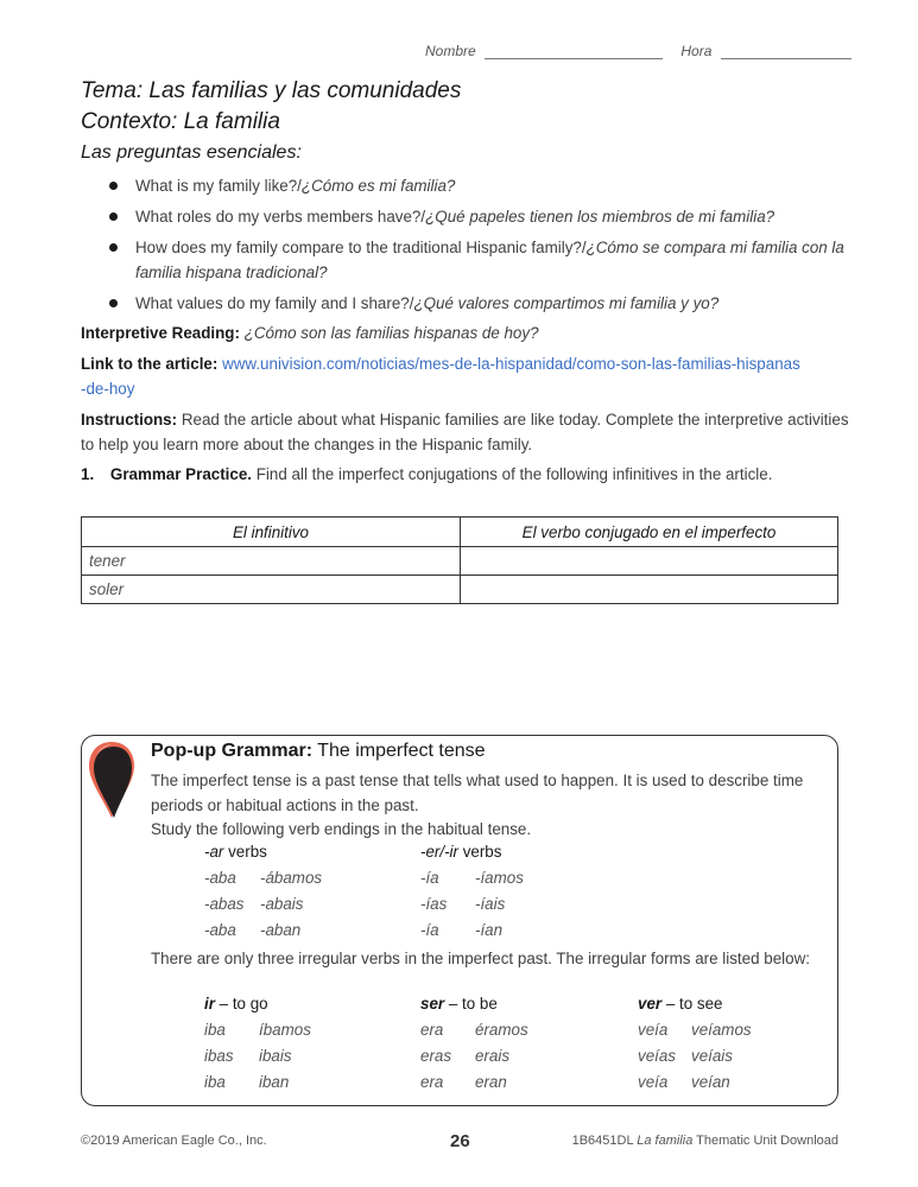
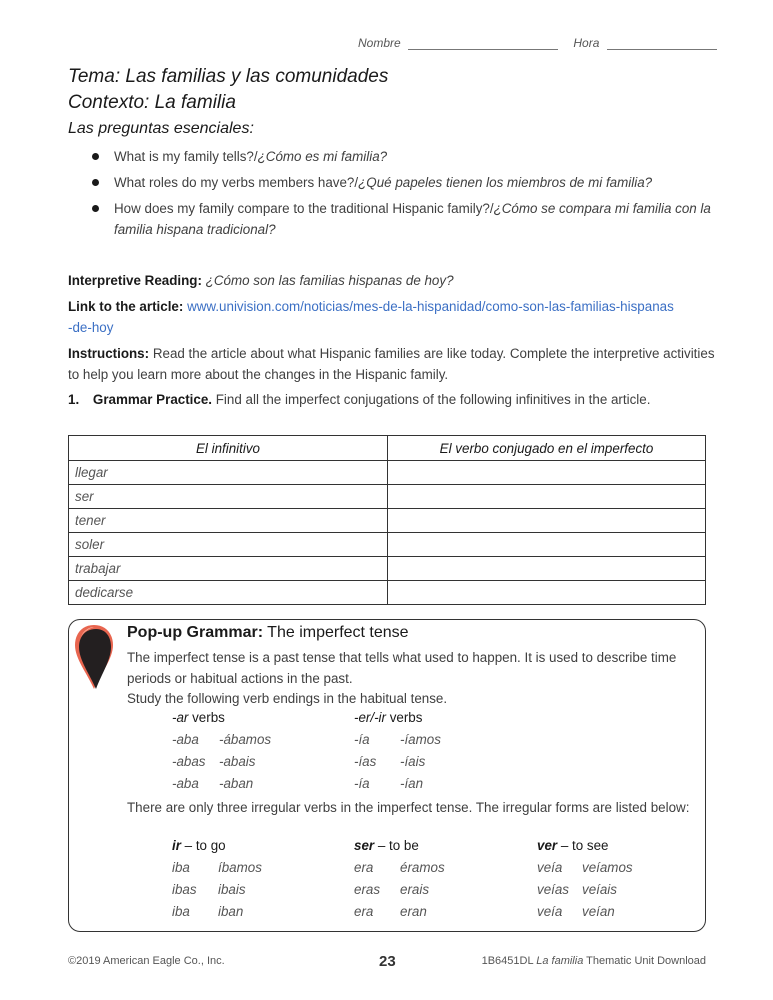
  Nombre Hora
  Tema: Las familias y las comunidades
  Contexto: La familia
  Las preguntas esenciales:
- What is my family like?/¿Cómo es mi familia?
+ What is my family tells?/¿Cómo es mi familia?
  What roles do my verbs members have?/¿Qué papeles tienen los miembros de mi familia?
  How does my family compare to the traditional Hispanic family?/¿Cómo se compara mi familia con la familia hispana tradicional?
- What values do my family and I share?/¿Qué valores compartimos mi familia y yo?
  Interpretive Reading: ¿Cómo son las familias hispanas de hoy?
  Link to the article: www.univision.com/noticias/mes-de-la-hispanidad/como-son-las-familias-hispanas-de-hoy
  Instructions: Read the article about what Hispanic families are like today. Complete the interpretive activities to help you learn more about the changes in the Hispanic family.
  1. Grammar Practice. Find all the imperfect conjugations of the following infinitives in the article.
  El infinitivo	El verbo conjugado en el imperfecto
+ llegar
+ ser
  tener
  soler
+ trabajar
+ dedicarse
  Pop-up Grammar: The imperfect tense
  The imperfect tense is a past tense that tells what used to happen. It is used to describe time periods or habitual actions in the past.
  Study the following verb endings in the habitual tense.
  -ar verbs
  -er/-ir verbs
  -aba
  -ábamos
  -abas
  -abais
  -aba
  -aban
  -ía
  -íamos
  -ías
  -íais
  -ía
  -ían
- There are only three irregular verbs in the imperfect past. The irregular forms are listed below:
+ There are only three irregular verbs in the imperfect tense. The irregular forms are listed below:
  ir – to go
  ser – to be
  ver – to see
  iba
  íbamos
  ibas
  ibais
  iba
  iban
  era
  éramos
  eras
  erais
  era
  eran
  veía
  veíamos
  veías
  veíais
  veía
  veían
  ©2019 American Eagle Co., Inc.
- 26
+ 23
  1B6451DL La familia Thematic Unit Download
